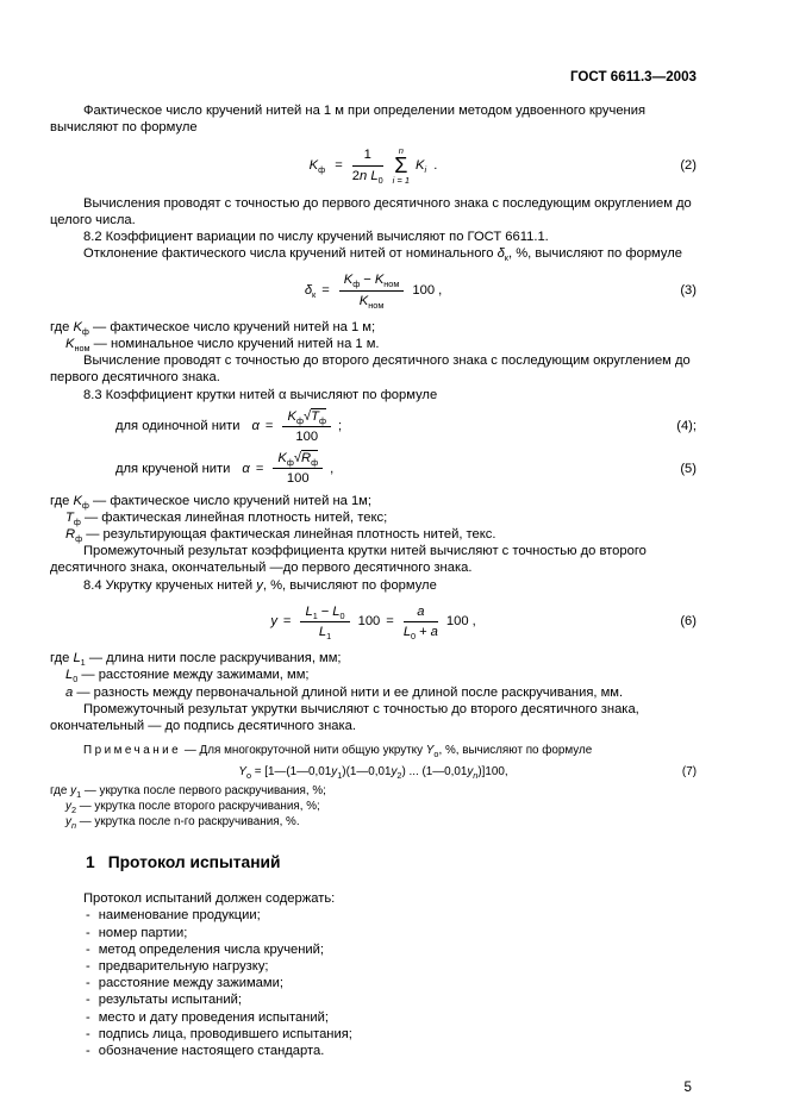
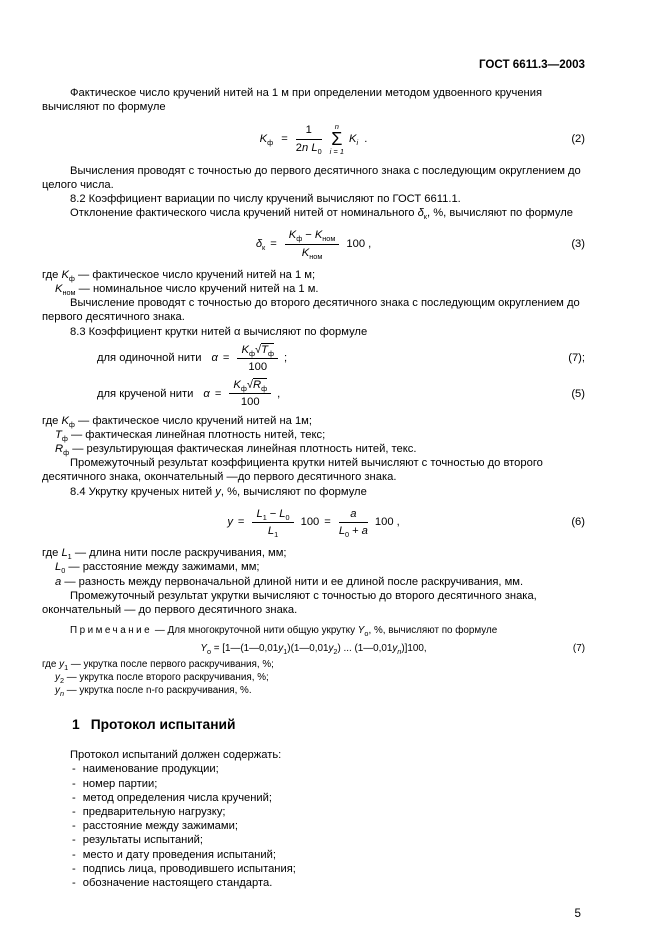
  ГОСТ 6611.3—2003
  Фактическое число кручений нитей на 1 м при определении методом удвоенного кручения вычисляют по формуле
  Kф =
  1
  2n L0
  n
  Σ
  i = 1
  Ki .
  (2)
  Вычисления проводят с точностью до первого десятичного знака с последующим округлением до целого числа.
  8.2 Коэффициент вариации по числу кручений вычисляют по ГОСТ 6611.1.
  Отклонение фактического числа кручений нитей от номинального δк, %, вычисляют по формуле
  δк =
  Kф − Kном
  Kном
  100
  ,
  (3)
  где Kф — фактическое число кручений нитей на 1 м;
  Kном — номинальное число кручений нитей на 1 м.
  Вычисление проводят с точностью до второго десятичного знака с последующим округлением до первого десятичного знака.
  8.3 Коэффициент крутки нитей α вычисляют по формуле
  для одиночной нити
  α =
  Kф√Tф
  100
  ;
- (4);
+ (7);
  для крученой нити
  α =
  Kф√Rф
  100
  ,
  (5)
  где Kф — фактическое число кручений нитей на 1м;
  Tф — фактическая линейная плотность нитей, текс;
  Rф — результирующая фактическая линейная плотность нитей, текс.
  Промежуточный результат коэффициента крутки нитей вычисляют с точностью до второго десятичного знака, окончательный —до первого десятичного знака.
  8.4 Укрутку крученых нитей y, %, вычисляют по формуле
  y =
  L1 − L0
  L1
  100
  =
  a
  L0 + a
  100
  ,
  (6)
  где L1 — длина нити после раскручивания, мм;
  L0 — расстояние между зажимами, мм;
  a — разность между первоначальной длиной нити и ее длиной после раскручивания, мм.
- Промежуточный результат укрутки вычисляют с точностью до второго десятичного знака, окончательный — до подпись десятичного знака.
+ Промежуточный результат укрутки вычисляют с точностью до второго десятичного знака, окончательный — до первого десятичного знака.
  Примечание — Для многокруточной нити общую укрутку Yо, %, вычисляют по формуле
  Yо = [1—(1—0,01y1)(1—0,01y2) ... (1—0,01yn)]100,
  (7)
  где y1 — укрутка после первого раскручивания, %;
  y2 — укрутка после второго раскручивания, %;
  yn — укрутка после n-го раскручивания, %.
  1 Протокол испытаний
  Протокол испытаний должен содержать:
  - наименование продукции;
  - номер партии;
  - метод определения числа кручений;
  - предварительную нагрузку;
  - расстояние между зажимами;
  - результаты испытаний;
  - место и дату проведения испытаний;
  - подпись лица, проводившего испытания;
  - обозначение настоящего стандарта.
  5
